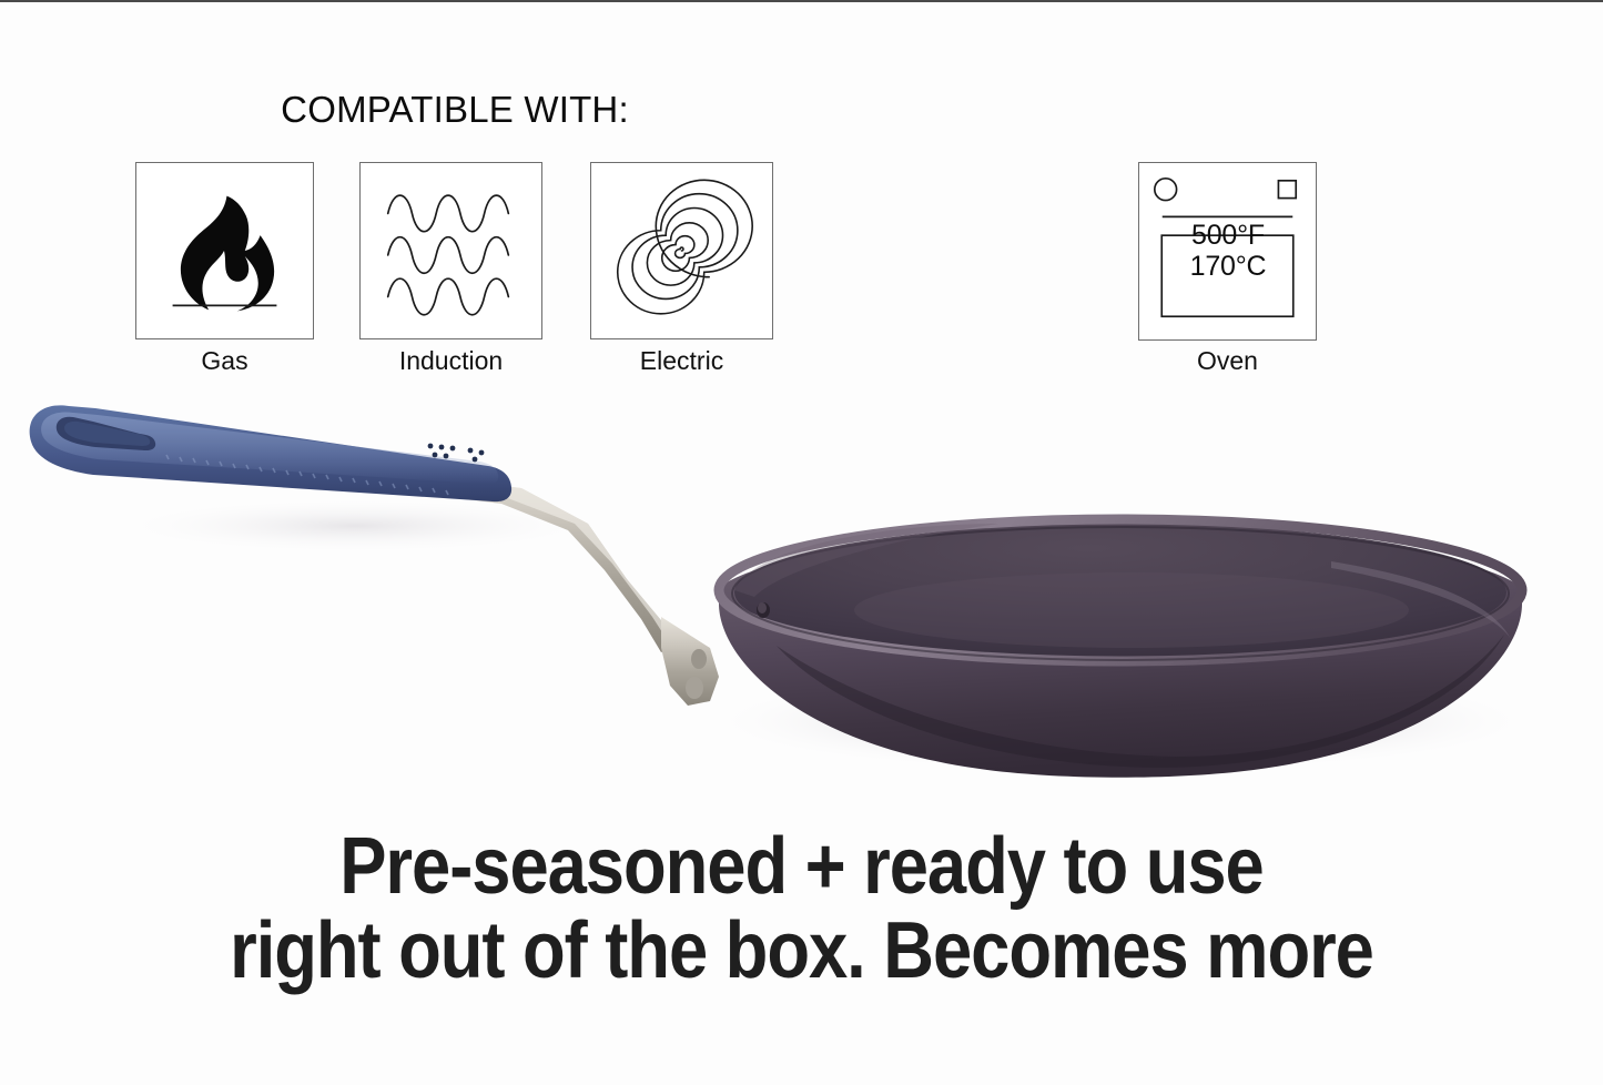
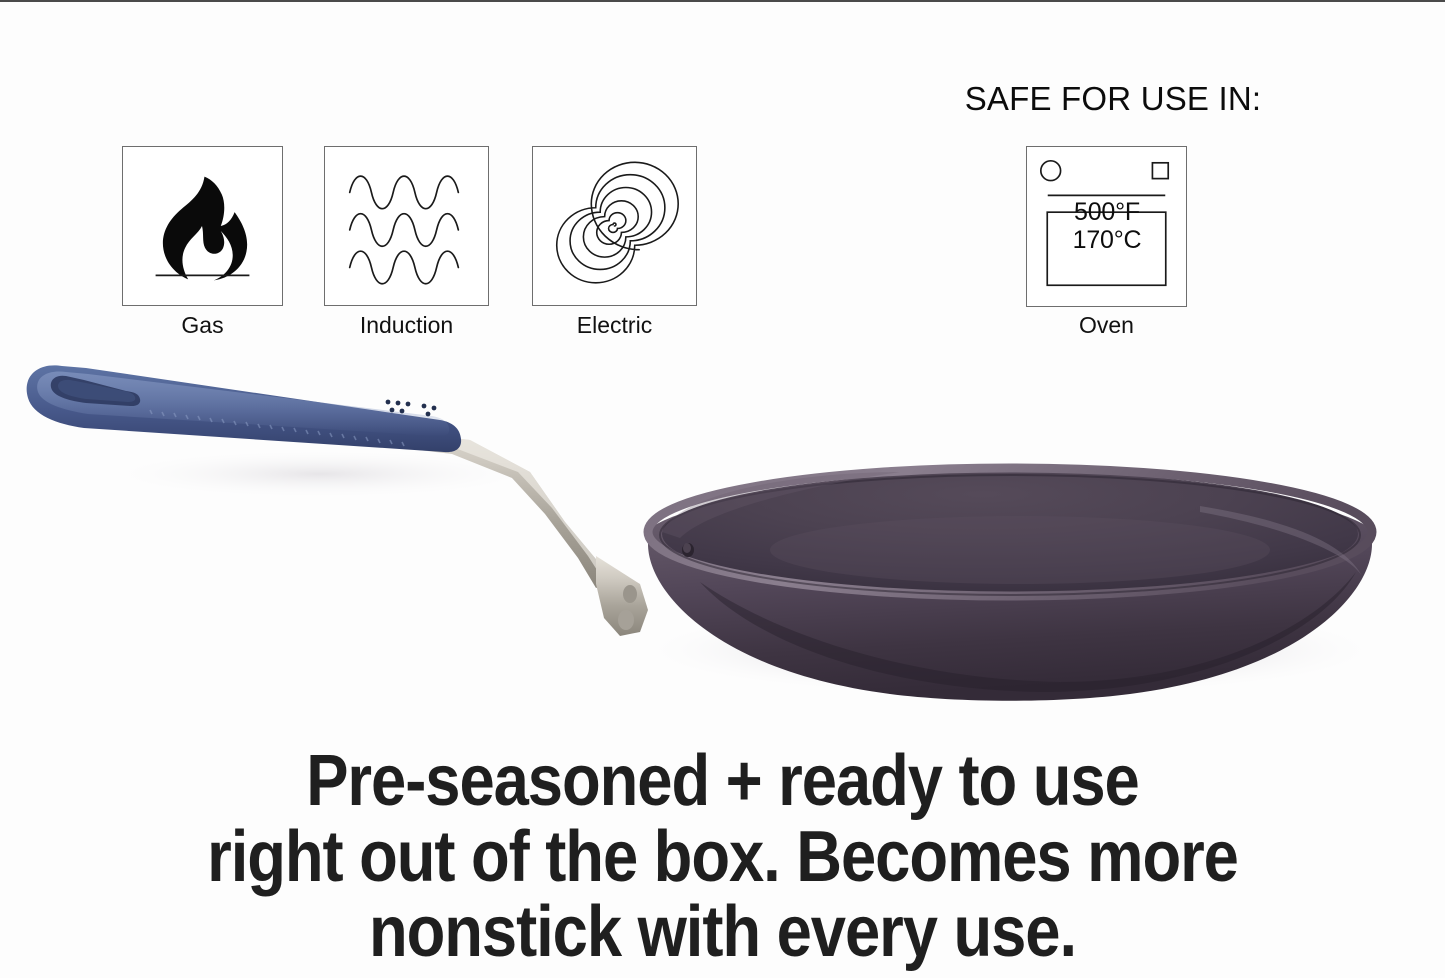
- COMPATIBLE WITH:
  Gas
  Induction
  Electric
+ SAFE FOR USE IN:
  500°F
  170°C
  Oven
  Pre-seasoned + ready to use
  right out of the box. Becomes more
+ nonstick with every use.
